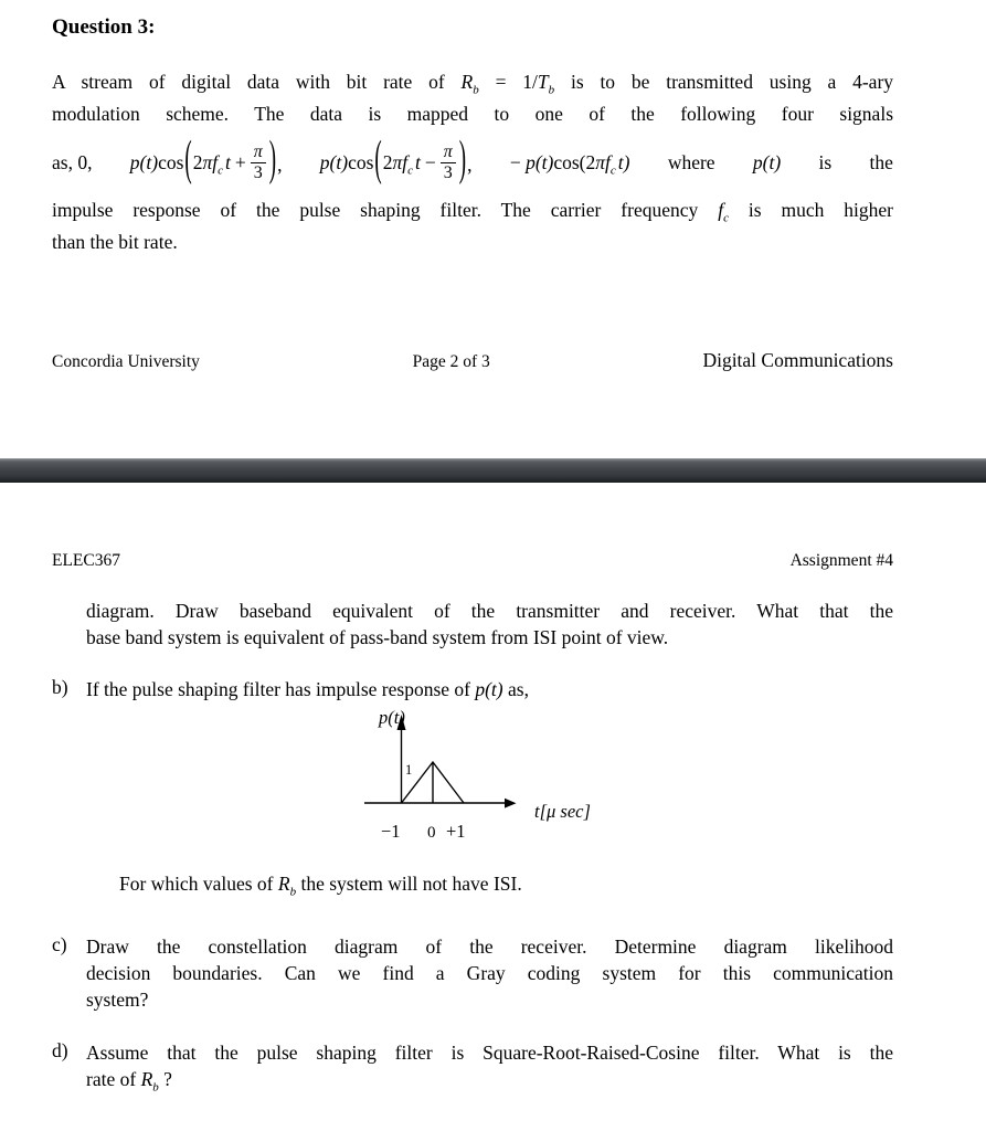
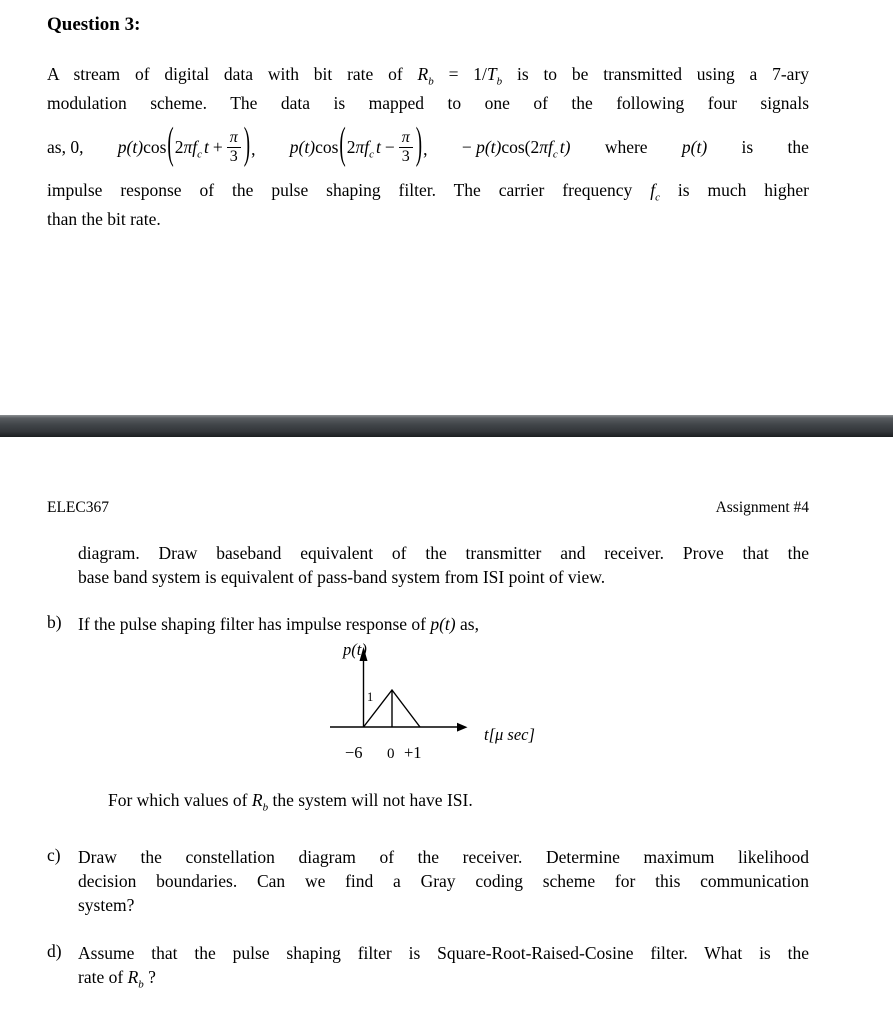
  Question 3:
- A stream of digital data with bit rate of Rb = 1/Tb is to be transmitted using a 4-ary
+ A stream of digital data with bit rate of Rb = 1/Tb is to be transmitted using a 7-ary
  modulation scheme. The data is mapped to one of the following four signals
  as, 0,
  p(t)cos
  (
  2πfct +
  π
  3
  )
  ,
  p(t)cos
  (
  2πfct −
  π
  3
  )
  ,
  − p(t)cos(2πfct)
  where
  p(t)
  is
  the
  impulse response of the pulse shaping filter. The carrier frequency fc is much higher
  than the bit rate.
- Concordia University
- Page 2 of 3
- Digital Communications
  ELEC367
  Assignment #4
- diagram. Draw baseband equivalent of the transmitter and receiver. What that the
+ diagram. Draw baseband equivalent of the transmitter and receiver. Prove that the
  base band system is equivalent of pass-band system from ISI point of view.
  b)
  If the pulse shaping filter has impulse response of p(t) as,
  p(t
  1
- −1
+ −6
  0
  +1
  t[μ sec]
  For which values of Rb the system will not have ISI.
  c)
- Draw the constellation diagram of the receiver. Determine diagram likelihood
+ Draw the constellation diagram of the receiver. Determine maximum likelihood
- decision boundaries. Can we find a Gray coding system for this communication
+ decision boundaries. Can we find a Gray coding scheme for this communication
  system?
  d)
  Assume that the pulse shaping filter is Square-Root-Raised-Cosine filter. What is the
  rate of Rb ?
